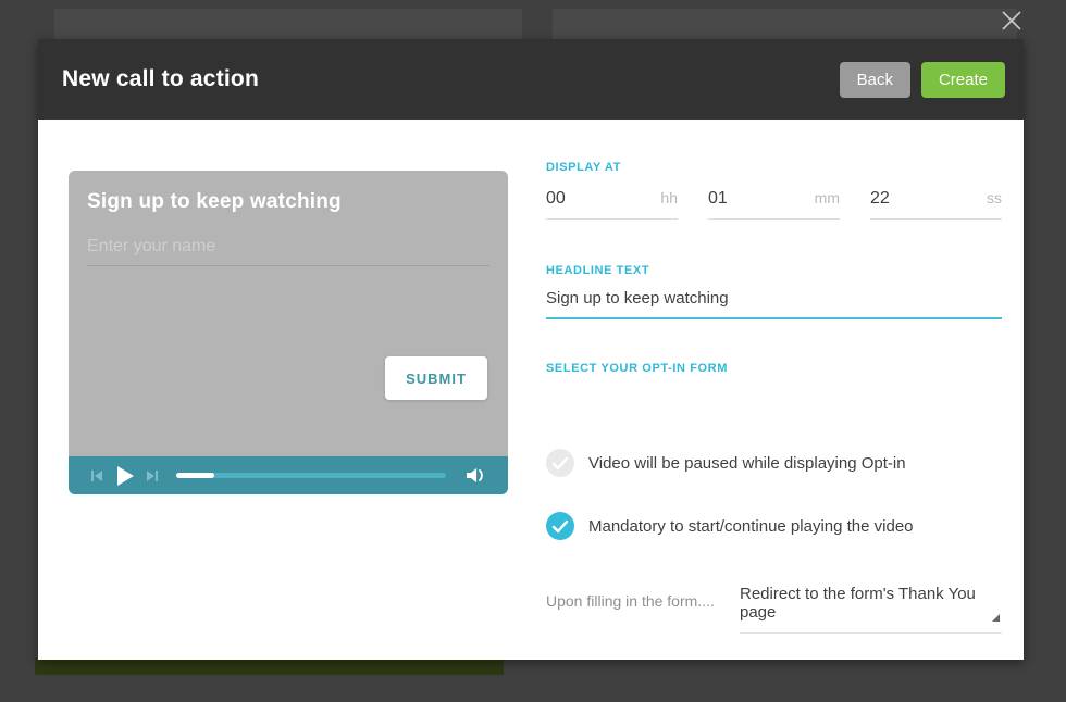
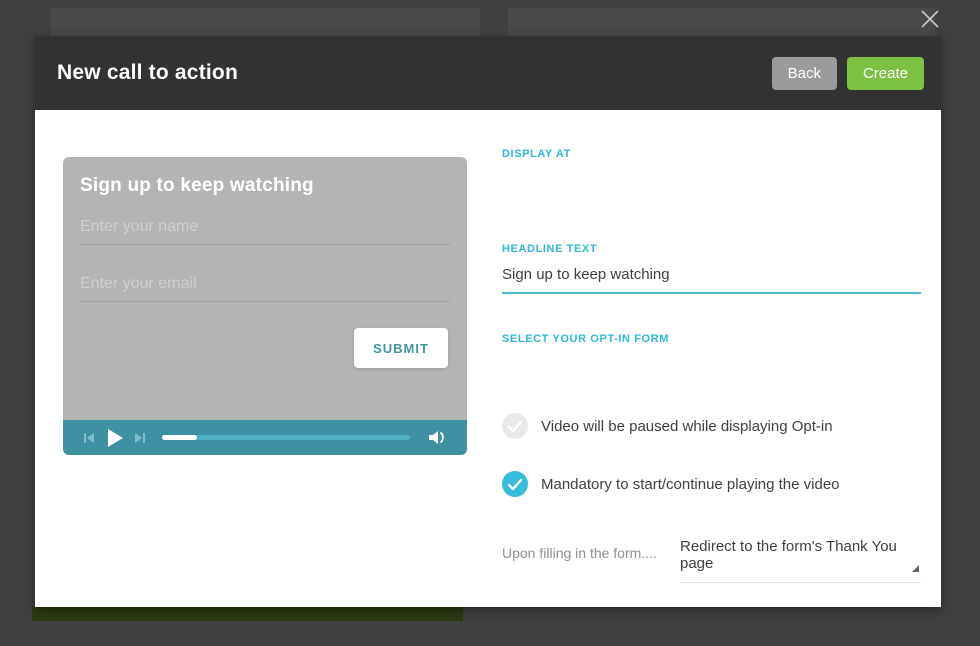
  New call to action
  Back
  Create
  Sign up to keep watching
  Enter your name
+ Enter your email
  SUBMIT
  DISPLAY AT
- 00
- hh
- 01
- mm
- 22
- ss
  HEADLINE TEXT
  Sign up to keep watching
  SELECT YOUR OPT-IN FORM
  Video will be paused while displaying Opt-in
  Mandatory to start/continue playing the video
  Upon filling in the form....
  Redirect to the form's Thank You page
